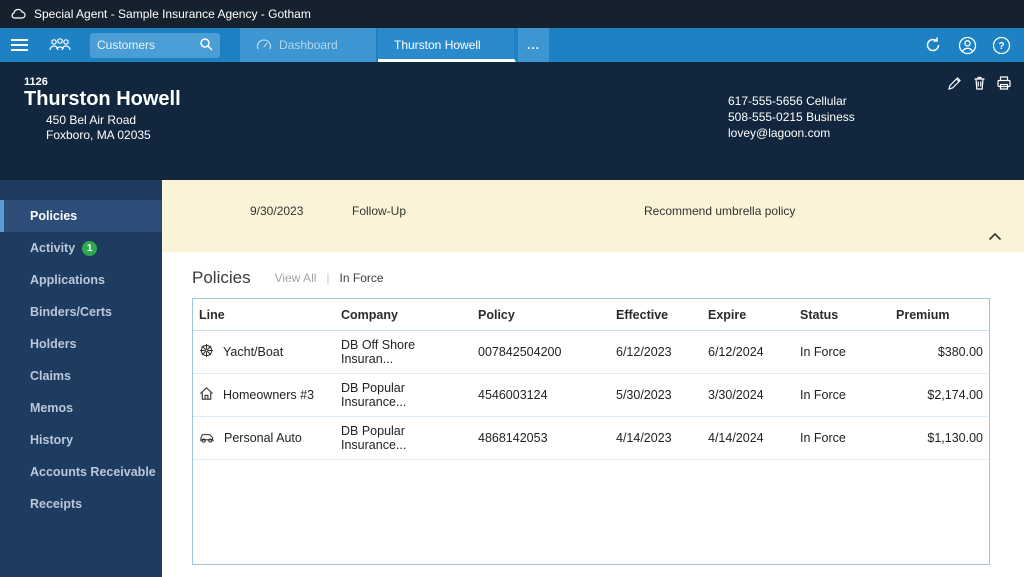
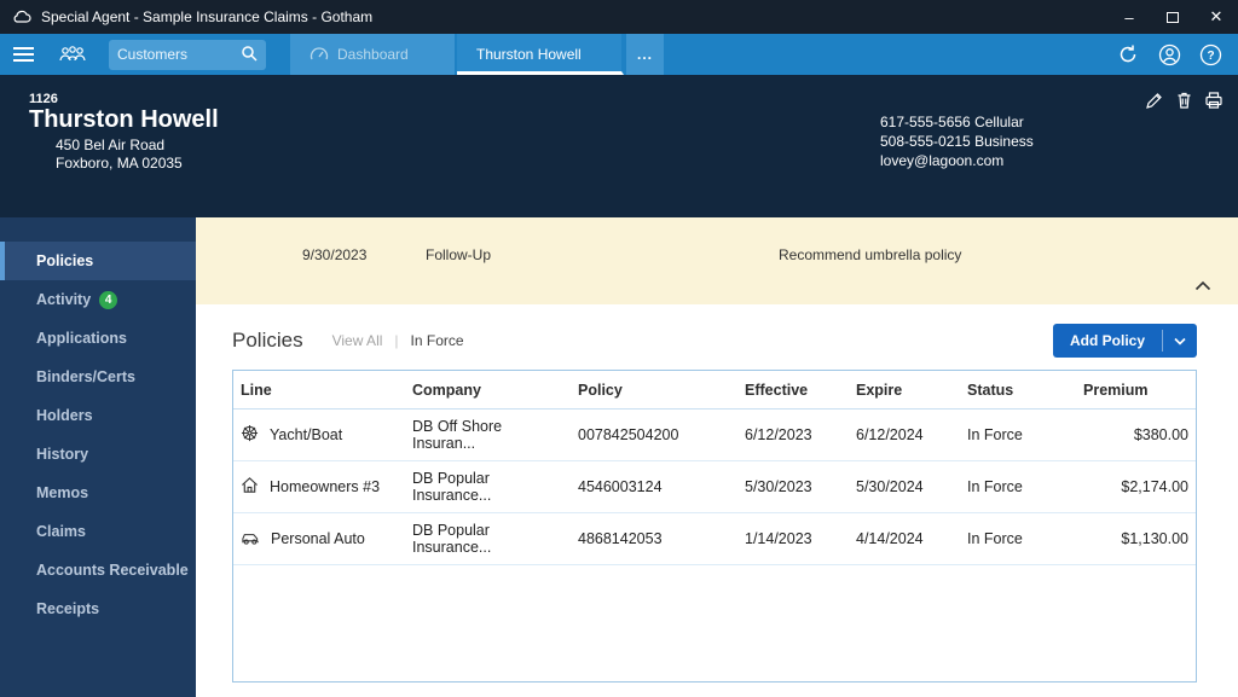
- Special Agent - Sample Insurance Agency - Gotham
+ Special Agent - Sample Insurance Claims - Gotham
+ –
+ ✕
  Customers
  Dashboard
  Thurston Howell
  ...
  ?
  1126
  Thurston Howell
  450 Bel Air Road
  Foxboro, MA 02035
  617-555-5656 Cellular
  508-555-0215 Business
  lovey@lagoon.com
  Policies
  Activity
- 1
+ 4
  Applications
  Binders/Certs
  Holders
- Claims
+ History
  Memos
- History
+ Claims
  Accounts Receivable
  Receipts
  9/30/2023
  Follow-Up
  Recommend umbrella policy
  Policies
  View All
  |
  In Force
+ Add Policy
  Line	Company	Policy	Effective	Expire	Status	Premium
  Yacht/Boat	DB Off Shore Insuran...	007842504200	6/12/2023	6/12/2024	In Force	$380.00
- Homeowners #3	DB Popular Insurance...	4546003124	5/30/2023	3/30/2024	In Force	$2,174.00
+ Homeowners #3	DB Popular Insurance...	4546003124	5/30/2023	5/30/2024	In Force	$2,174.00
- Personal Auto	DB Popular Insurance...	4868142053	4/14/2023	4/14/2024	In Force	$1,130.00
+ Personal Auto	DB Popular Insurance...	4868142053	1/14/2023	4/14/2024	In Force	$1,130.00
